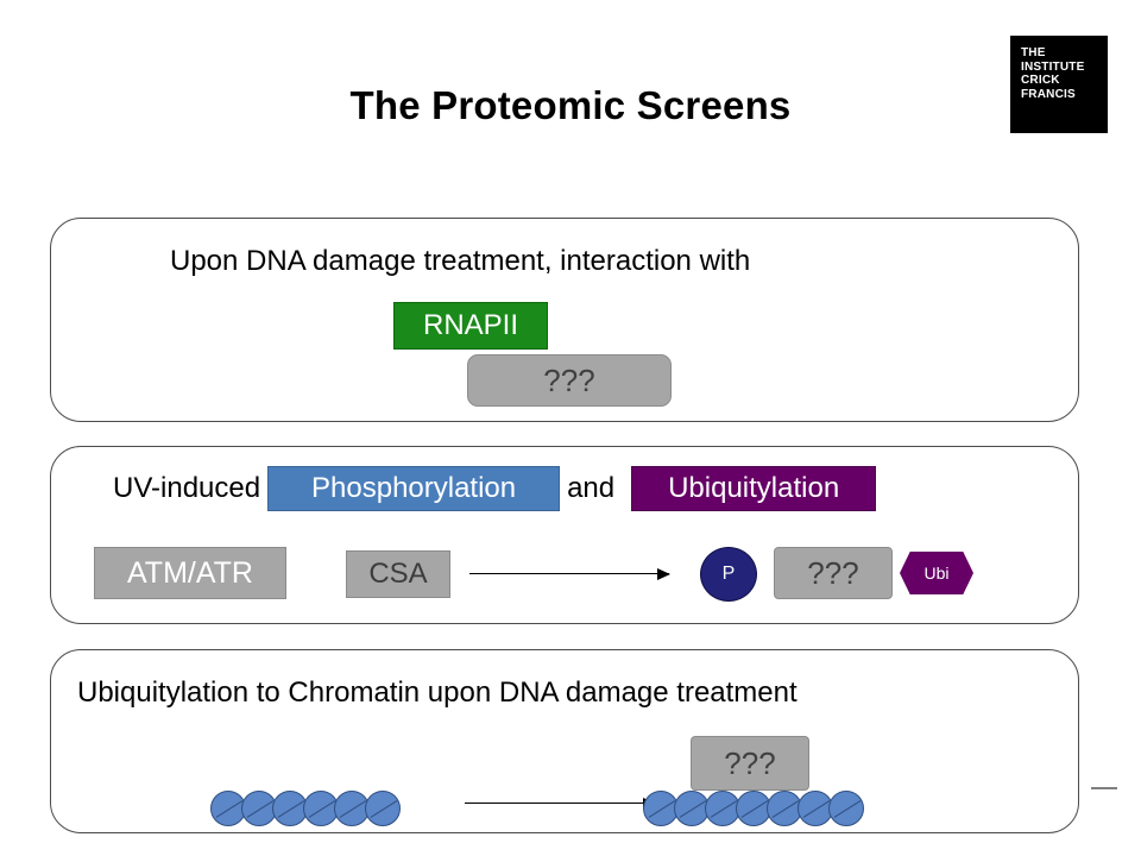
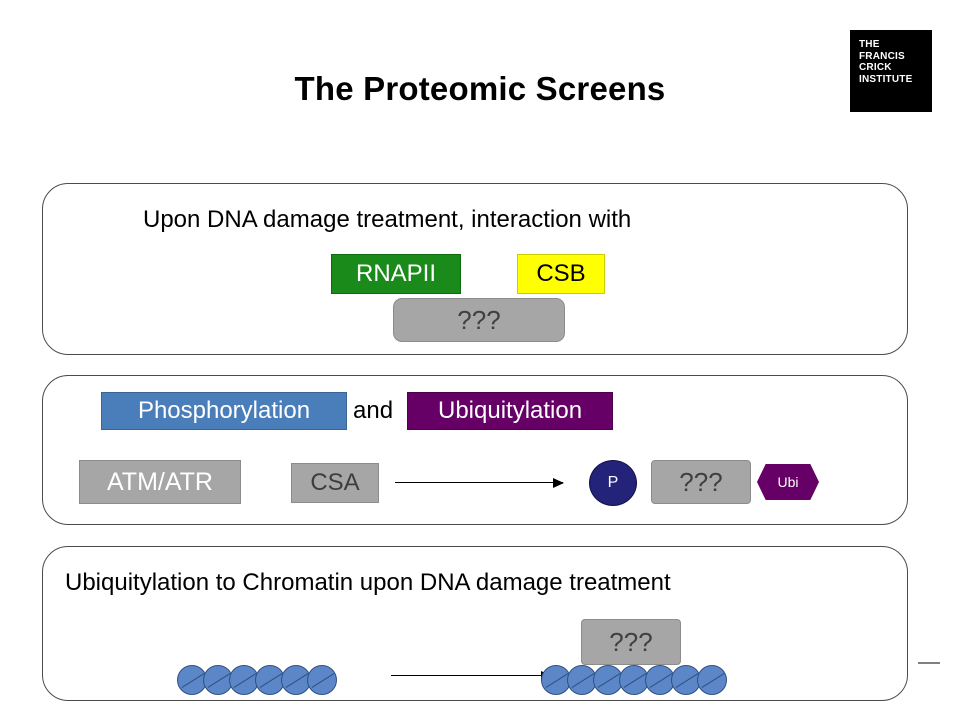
  THE
- INSTITUTE
+ FRANCIS
  CRICK
- FRANCIS
+ INSTITUTE
  The Proteomic Screens
  Upon DNA damage treatment, interaction with
  RNAPII
+ CSB
  ???
- UV-induced
  Phosphorylation
  and
  Ubiquitylation
  ATM/ATR
  CSA
  P
  ???
  Ubi
  Ubiquitylation to Chromatin upon DNA damage treatment
  ???
